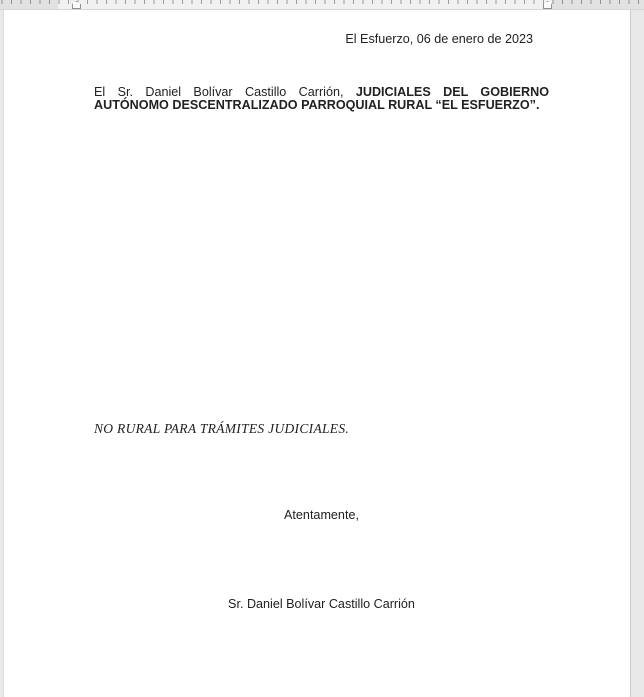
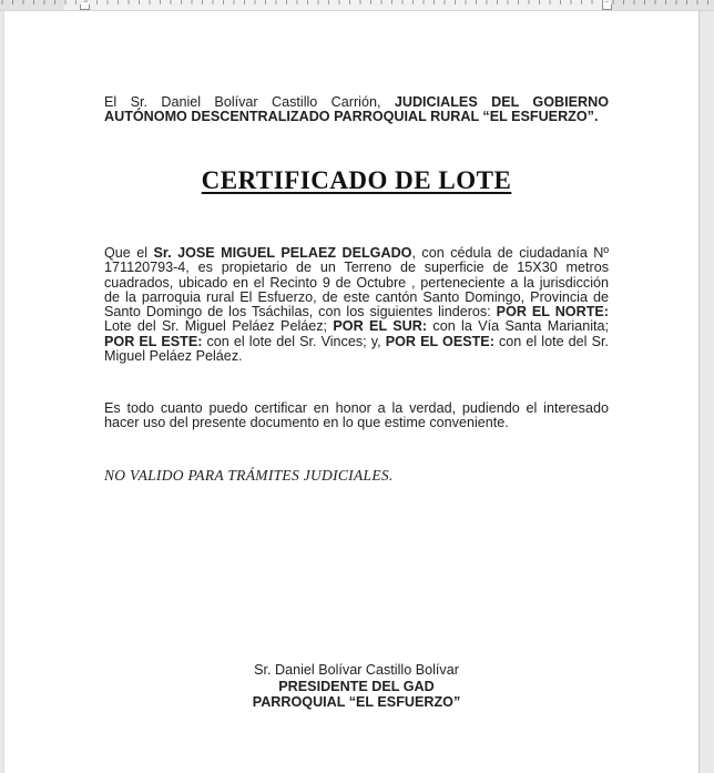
- El Esfuerzo, 06 de enero de 2023
  El Sr. Daniel Bolívar Castillo Carrión, JUDICIALES DEL GOBIERNO AUTÓNOMO DESCENTRALIZADO PARROQUIAL RURAL “EL ESFUERZO”.
+ CERTIFICADO DE LOTE
+ Que el Sr. JOSE MIGUEL PELAEZ DELGADO, con cédula de ciudadanía Nº 171120793-4, es propietario de un Terreno de superficie de 15X30 metros cuadrados, ubicado en el Recinto 9 de Octubre , perteneciente a la jurisdicción de la parroquia rural El Esfuerzo, de este cantón Santo Domingo, Provincia de Santo Domingo de los Tsáchilas, con los siguientes linderos: POR EL NORTE: Lote del Sr. Miguel Peláez Peláez; POR EL SUR: con la Vía Santa Marianita; POR EL ESTE: con el lote del Sr. Vinces; y, POR EL OESTE: con el lote del Sr. Miguel Peláez Peláez.
+ Es todo cuanto puedo certificar en honor a la verdad, pudiendo el interesado hacer uso del presente documento en lo que estime conveniente.
- NO RURAL PARA TRÁMITES JUDICIALES.
+ NO VALIDO PARA TRÁMITES JUDICIALES.
- Atentamente,
- Sr. Daniel Bolívar Castillo Carrión
+ Sr. Daniel Bolívar Castillo Bolívar
+ PRESIDENTE DEL GAD
+ PARROQUIAL “EL ESFUERZO”
